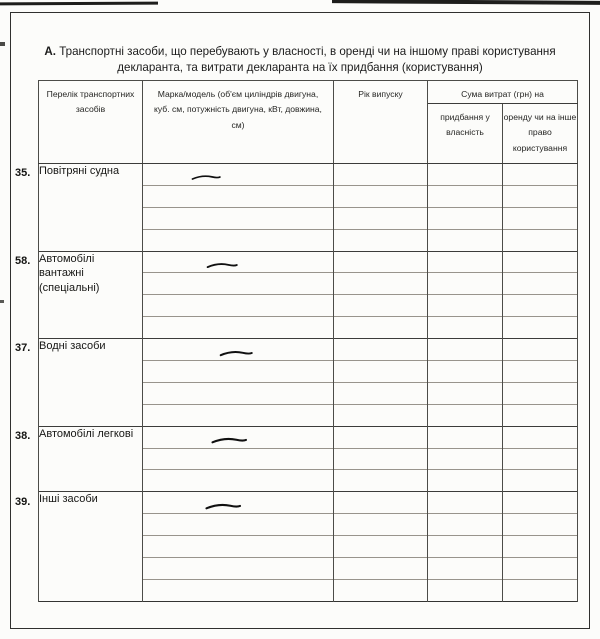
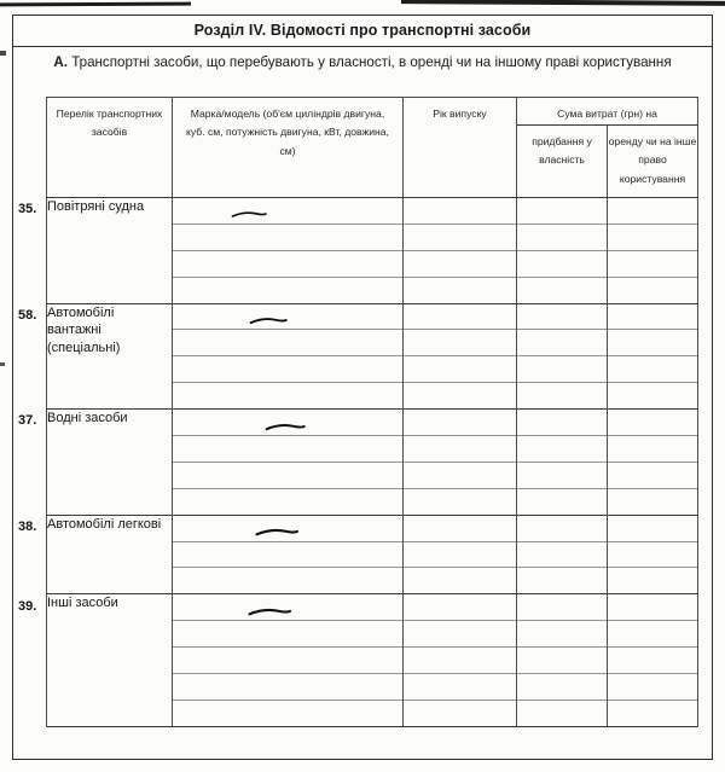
+ Розділ IV. Відомості про транспортні засоби
  А. Транспортні засоби, що перебувають у власності, в оренді чи на іншому праві користування
- декларанта, та витрати декларанта на їх придбання (користування)
  Перелік транспортних засобів	Марка/модель (об'єм циліндрів двигуна, куб. см, потужність двигуна, кВт, довжина, см)	Рік випуску	Сума витрат (грн) на
  придбання у власність	оренду чи на інше право користування
  Повітряні судна
  Автомобілі вантажні (спеціальні)
  Водні засоби
  Автомобілі легкові
  Інші засоби
  35.
  58.
  37.
  38.
  39.
